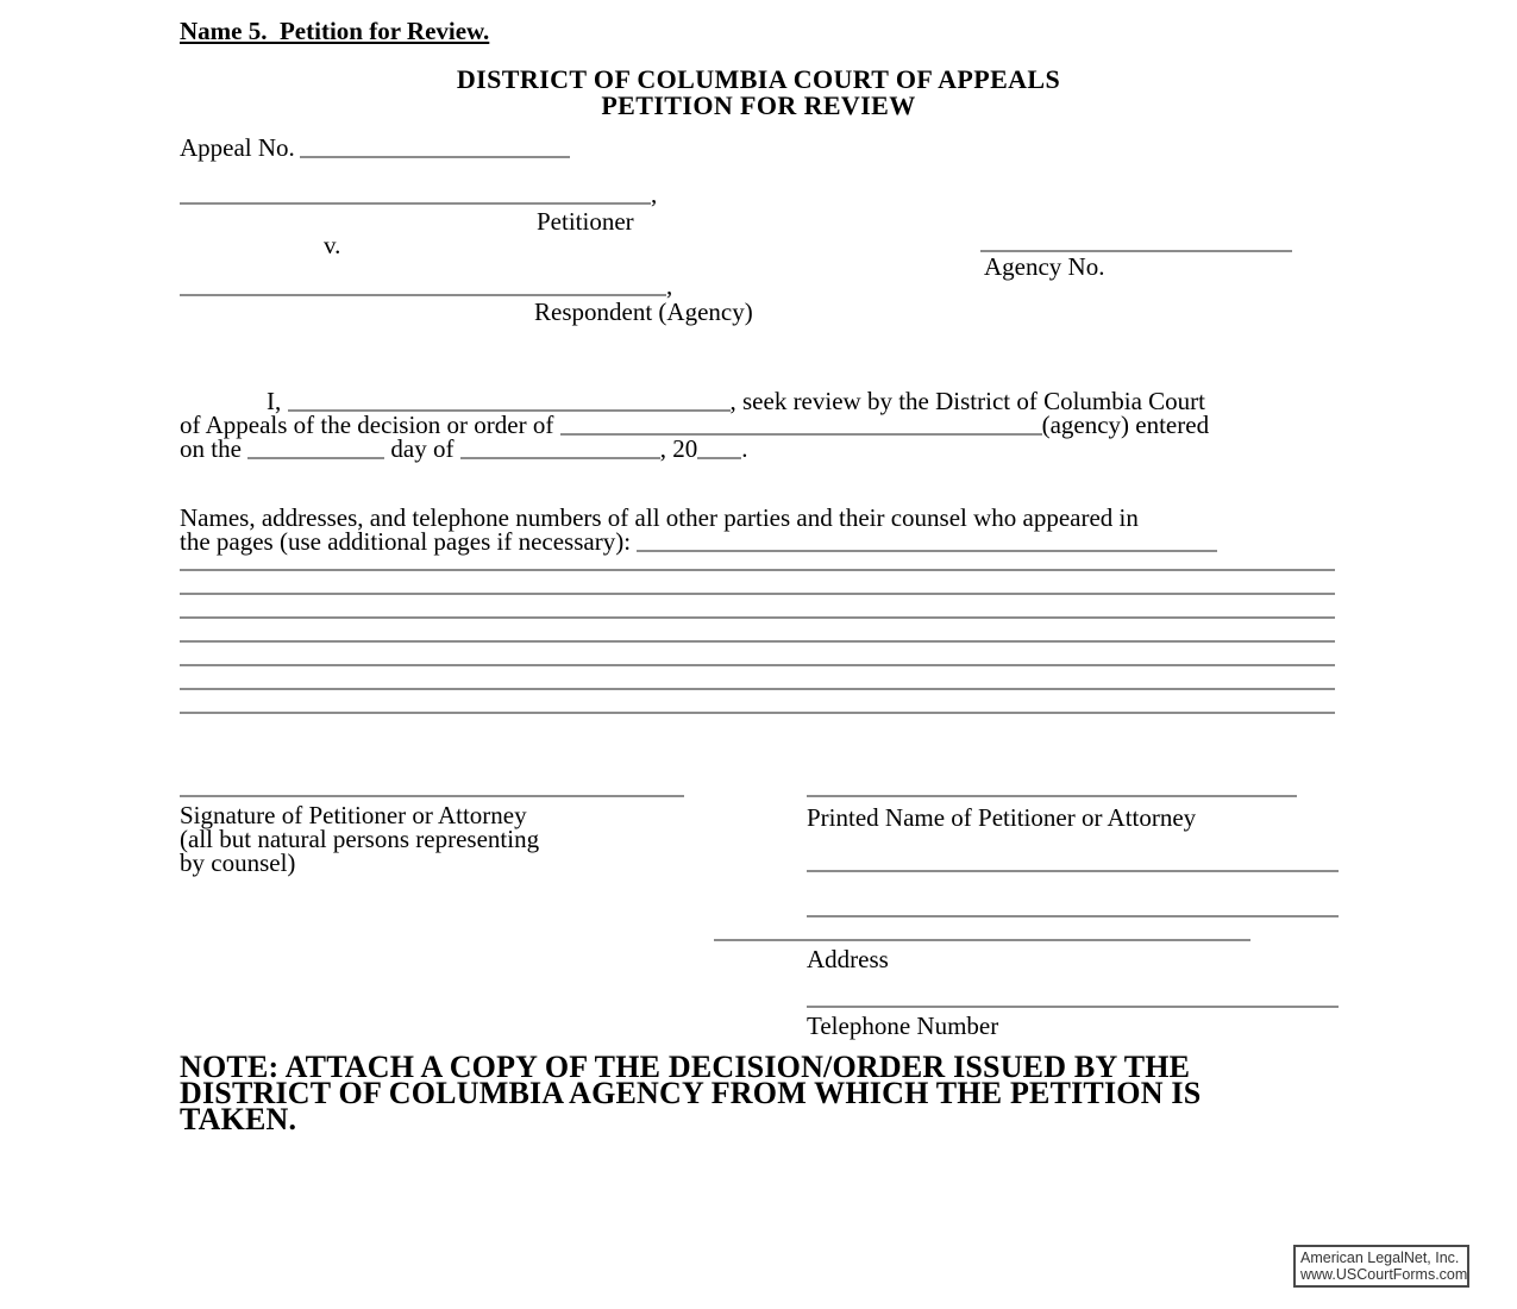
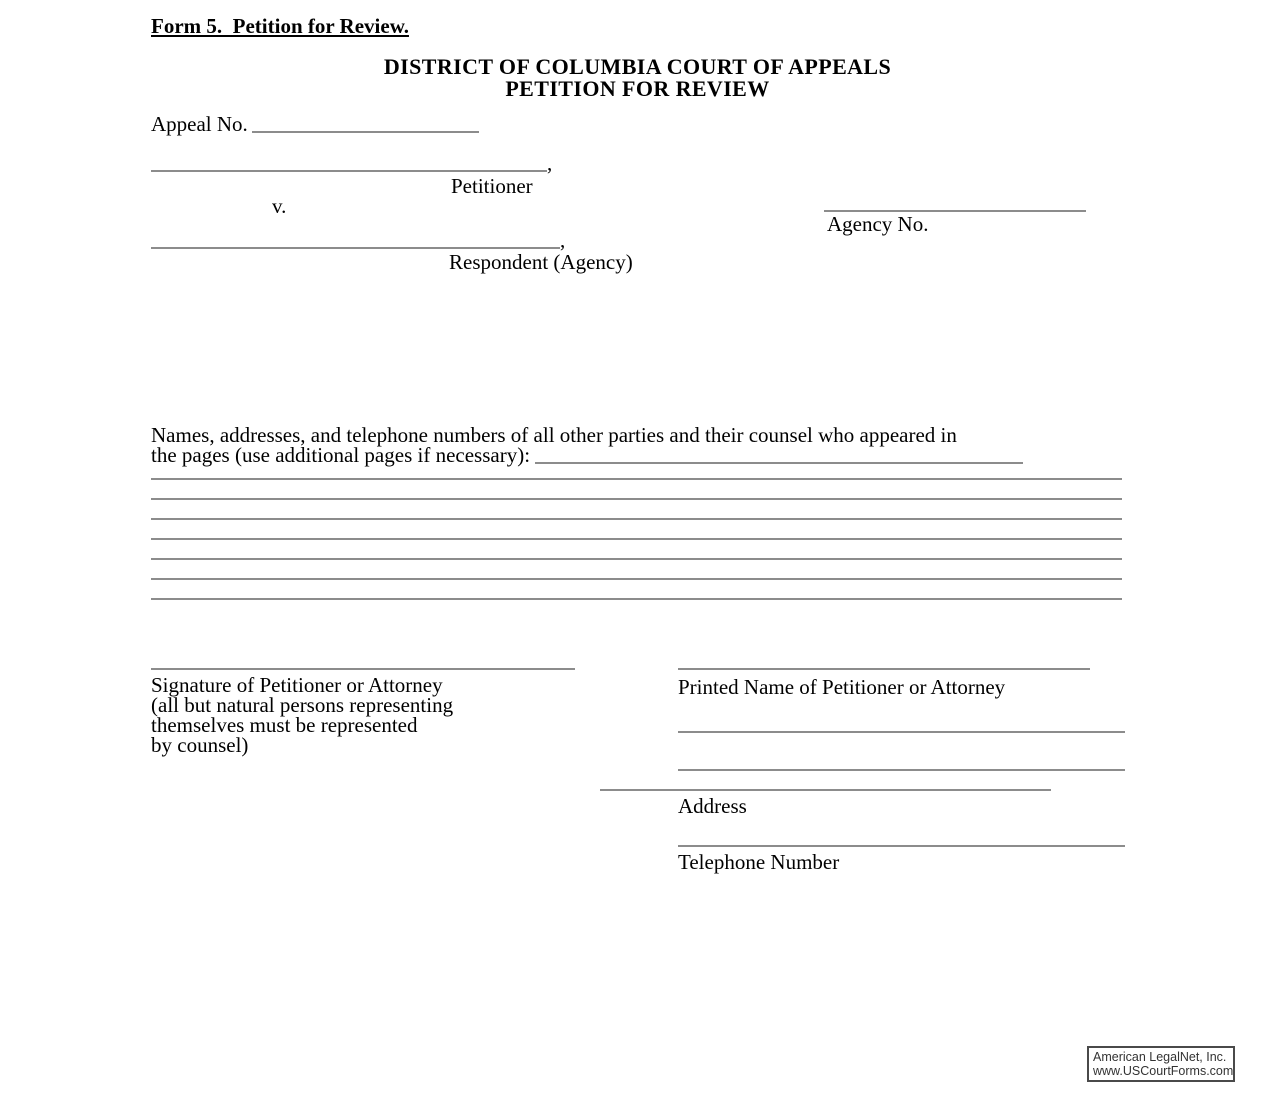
- Name 5. Petition for Review.
+ Form 5. Petition for Review.
  DISTRICT OF COLUMBIA COURT OF APPEALS
  PETITION FOR REVIEW
  Appeal No.
  ,
  Petitioner
  v.
  Agency No.
  ,
  Respondent (Agency)
- I, , seek review by the District of Columbia Court
- of Appeals of the decision or order of (agency) entered
- on the day of , 20 .
  Names, addresses, and telephone numbers of all other parties and their counsel who appeared in
  the pages (use additional pages if necessary):
  Signature of Petitioner or Attorney
  (all but natural persons representing
+ themselves must be represented
  by counsel)
  Printed Name of Petitioner or Attorney
  Address
  Telephone Number
- NOTE: ATTACH A COPY OF THE DECISION/ORDER ISSUED BY THE
- DISTRICT OF COLUMBIA AGENCY FROM WHICH THE PETITION IS
- TAKEN.
  American LegalNet, Inc.
  www.USCourtForms.com
